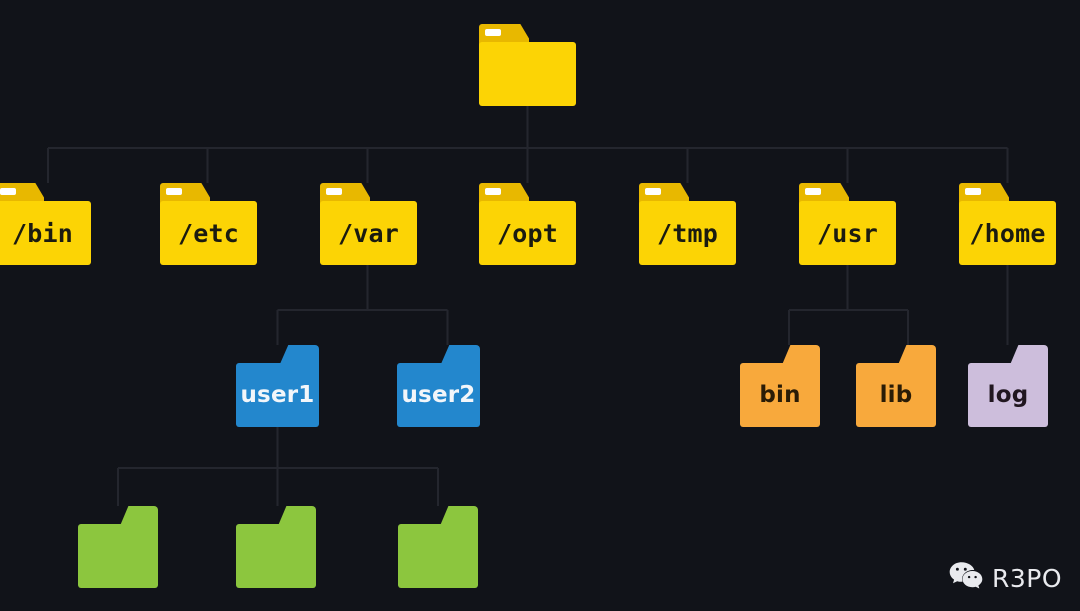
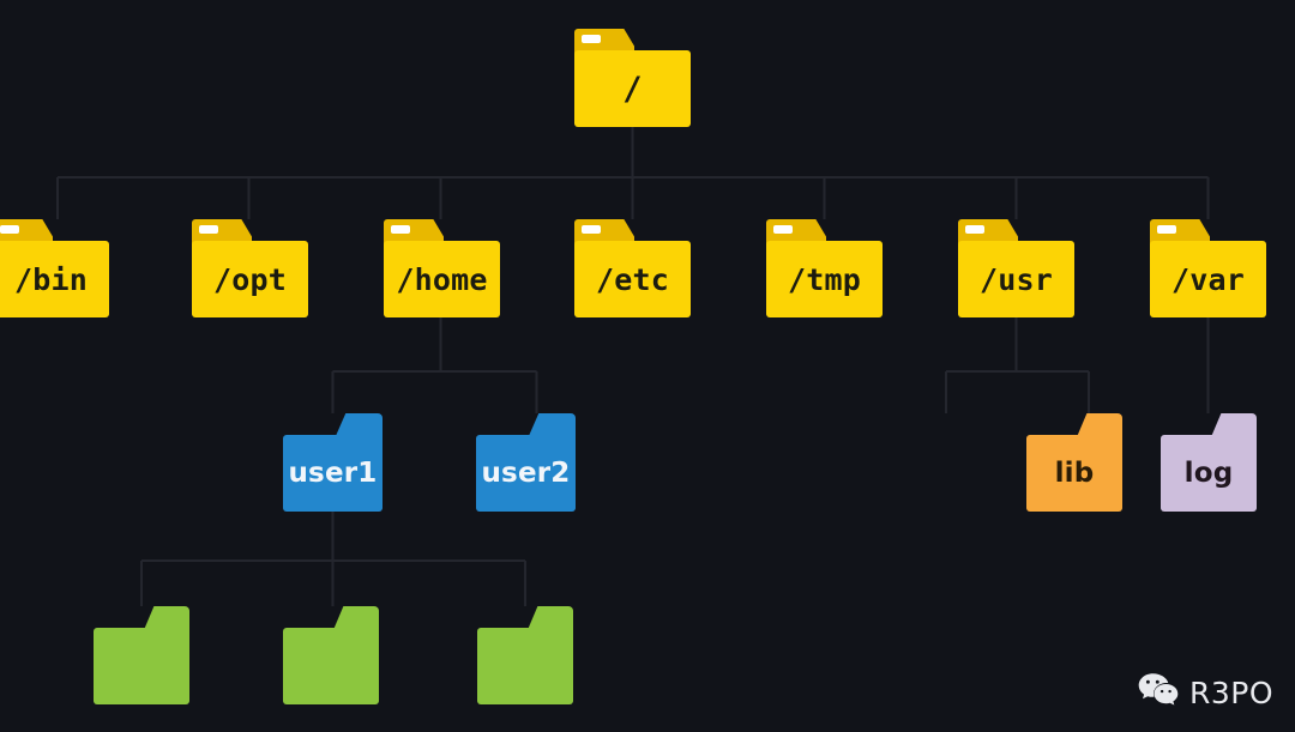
+ /
  /bin
- /etc
+ /opt
- /var
+ /home
- /opt
+ /etc
  /tmp
  /usr
- /home
+ /var
  user1
  user2
- bin
  lib
  log
  R3PO
